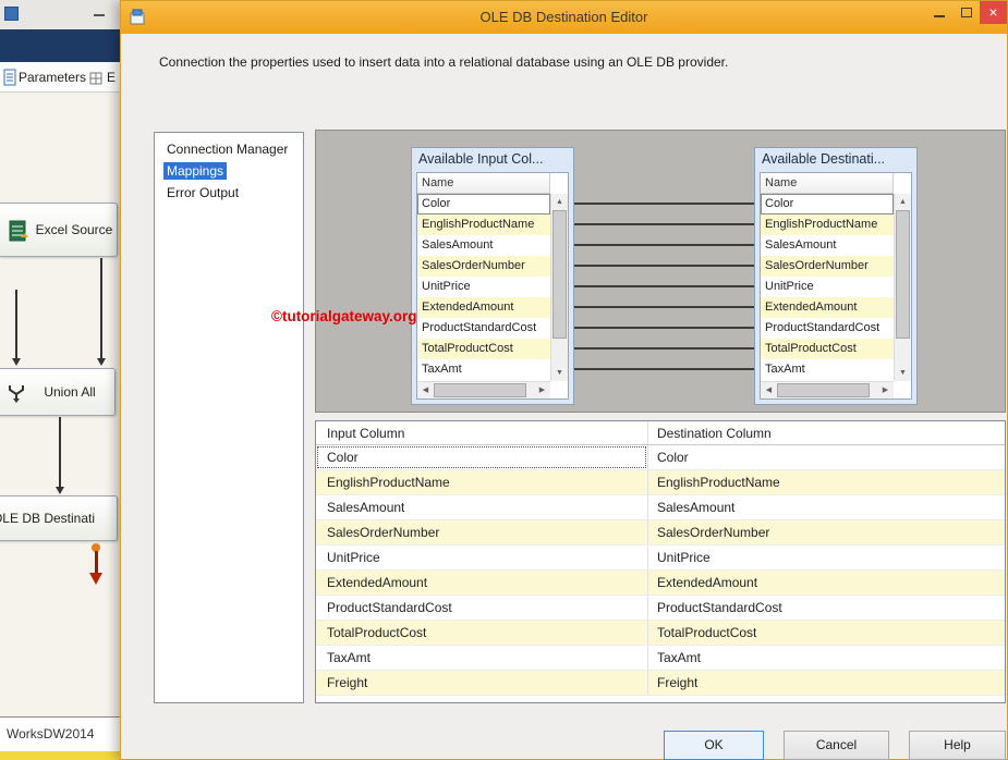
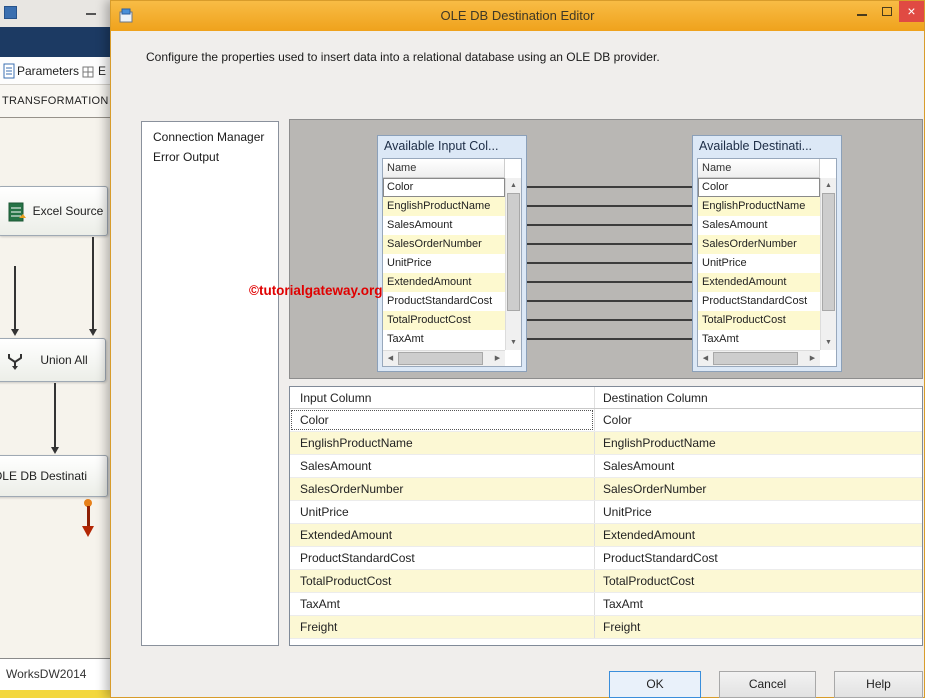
  Parameters
  E
+ TRANSFORMATION
  Excel Source
  Union All
  LE DB Destinati
  WorksDW2014
  OLE DB Destination Editor
  ×
- Connection the properties used to insert data into a relational database using an OLE DB provider.
+ Configure the properties used to insert data into a relational database using an OLE DB provider.
  Connection Manager
- Mappings
  Error Output
  Available Input Col...
  Name
  Color
  EnglishProductName
  SalesAmount
  SalesOrderNumber
  UnitPrice
  ExtendedAmount
  ProductStandardCost
  TotalProductCost
  TaxAmt
  Available Destinati...
  Name
  Color
  EnglishProductName
  SalesAmount
  SalesOrderNumber
  UnitPrice
  ExtendedAmount
  ProductStandardCost
  TotalProductCost
  TaxAmt
  ©tutorialgateway.org
  Input Column
  Destination Column
  Color
  Color
  EnglishProductName
  EnglishProductName
  SalesAmount
  SalesAmount
  SalesOrderNumber
  SalesOrderNumber
  UnitPrice
  UnitPrice
  ExtendedAmount
  ExtendedAmount
  ProductStandardCost
  ProductStandardCost
  TotalProductCost
  TotalProductCost
  TaxAmt
  TaxAmt
  Freight
  Freight
  OK
  Cancel
  Help
